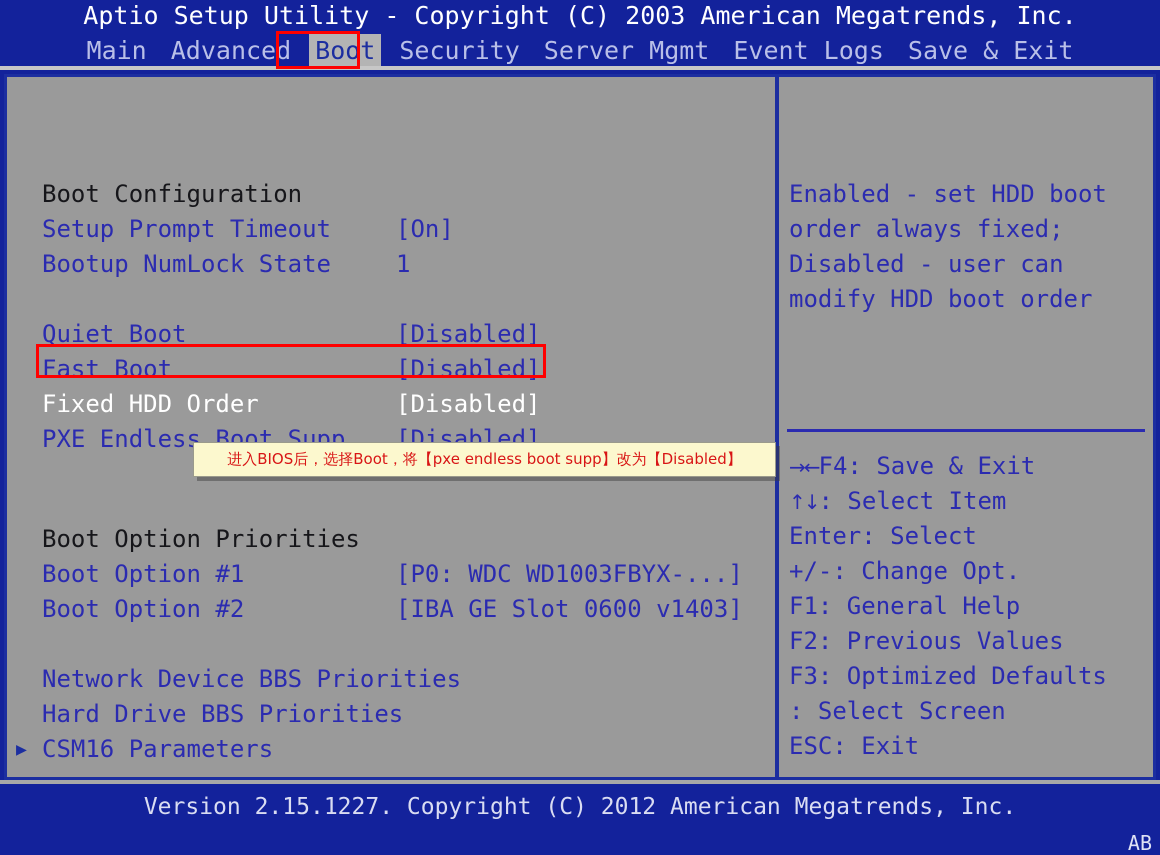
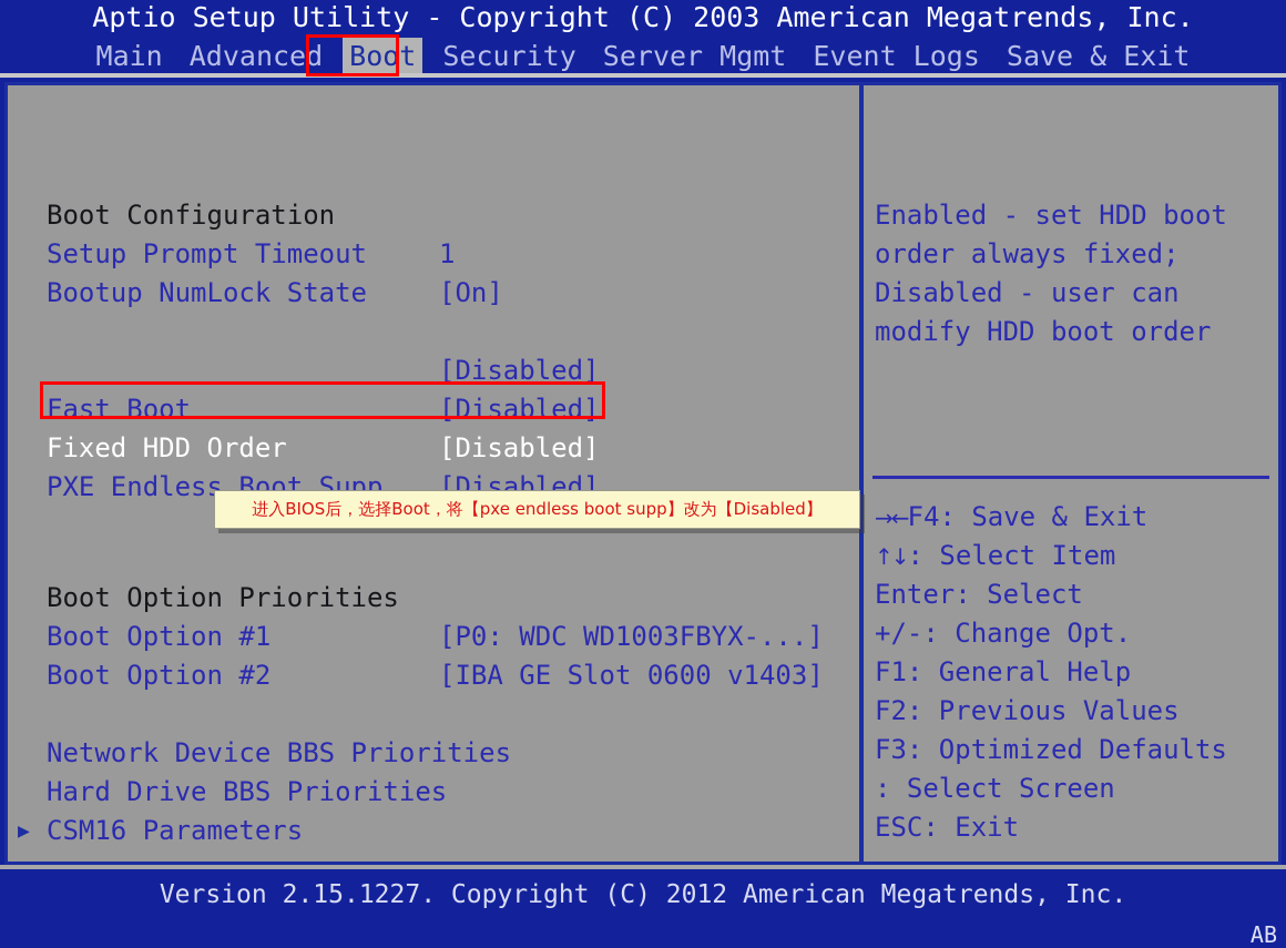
  Aptio Setup Utility - Copyright (C) 2003 American Megatrends, Inc.
  Main Advanced Boot Security Server Mgmt Event Logs Save & Exit
  Boot Configuration
  Setup Prompt Timeout
- [On]
+ 1
  Bootup NumLock State
- 1
+ [On]
- Quiet Boot
  [Disabled]
  Fast Boot
  [Disabled]
  Fixed HDD Order
  [Disabled]
  PXE Endless Boot Supp
  [Disabled]
  Boot Option Priorities
  Boot Option #1
  [P0: WDC WD1003FBYX-...]
  Boot Option #2
  [IBA GE Slot 0600 v1403]
  Network Device BBS Priorities
  Hard Drive BBS Priorities
  ▶
  CSM16 Parameters
  Enabled - set HDD boot
  order always fixed;
  Disabled - user can
  modify HDD boot order
  →←F4: Save & Exit
  ↑↓: Select Item
  Enter: Select
  +/-: Change Opt.
  F1: General Help
  F2: Previous Values
  F3: Optimized Defaults
  : Select Screen
  ESC: Exit
  进入BIOS后，选择Boot，将【pxe endless boot supp】改为【Disabled】
  Version 2.15.1227. Copyright (C) 2012 American Megatrends, Inc.
  AB
